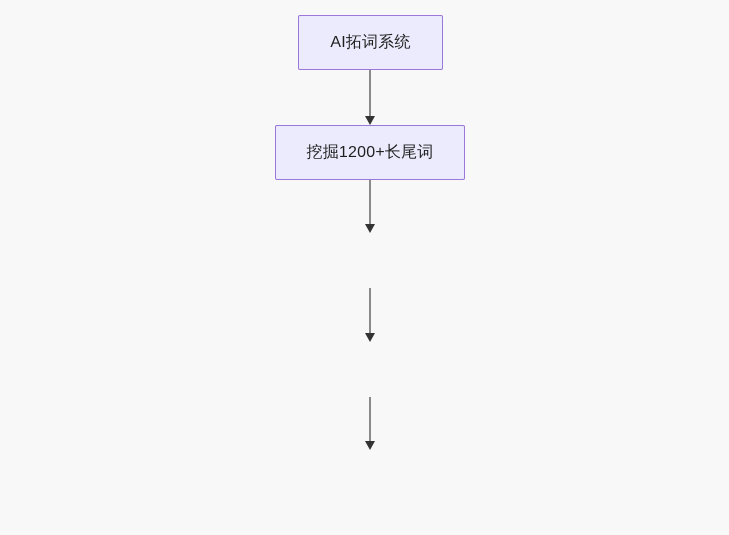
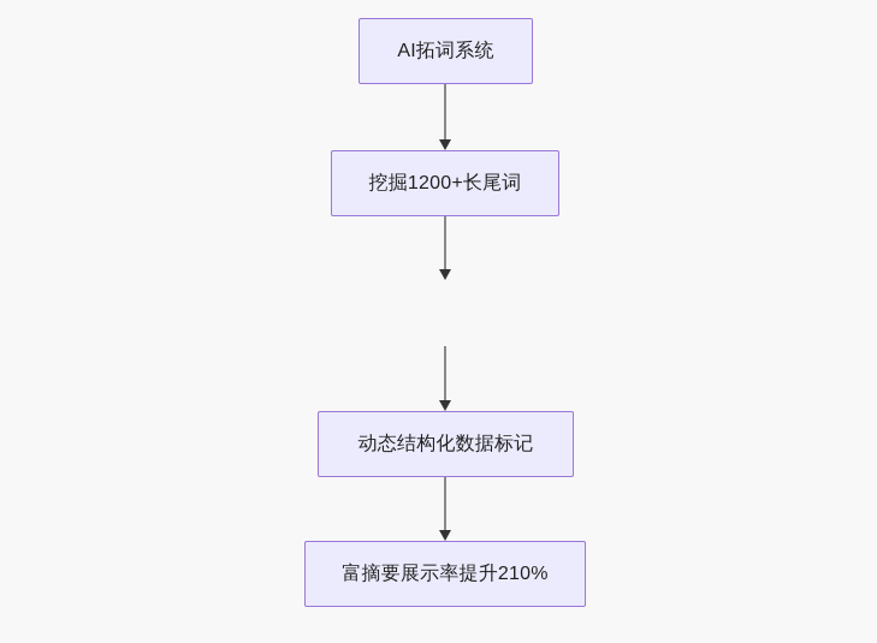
  AI拓词系统
  挖掘1200+长尾词
+ 动态结构化数据标记
+ 富摘要展示率提升210%
